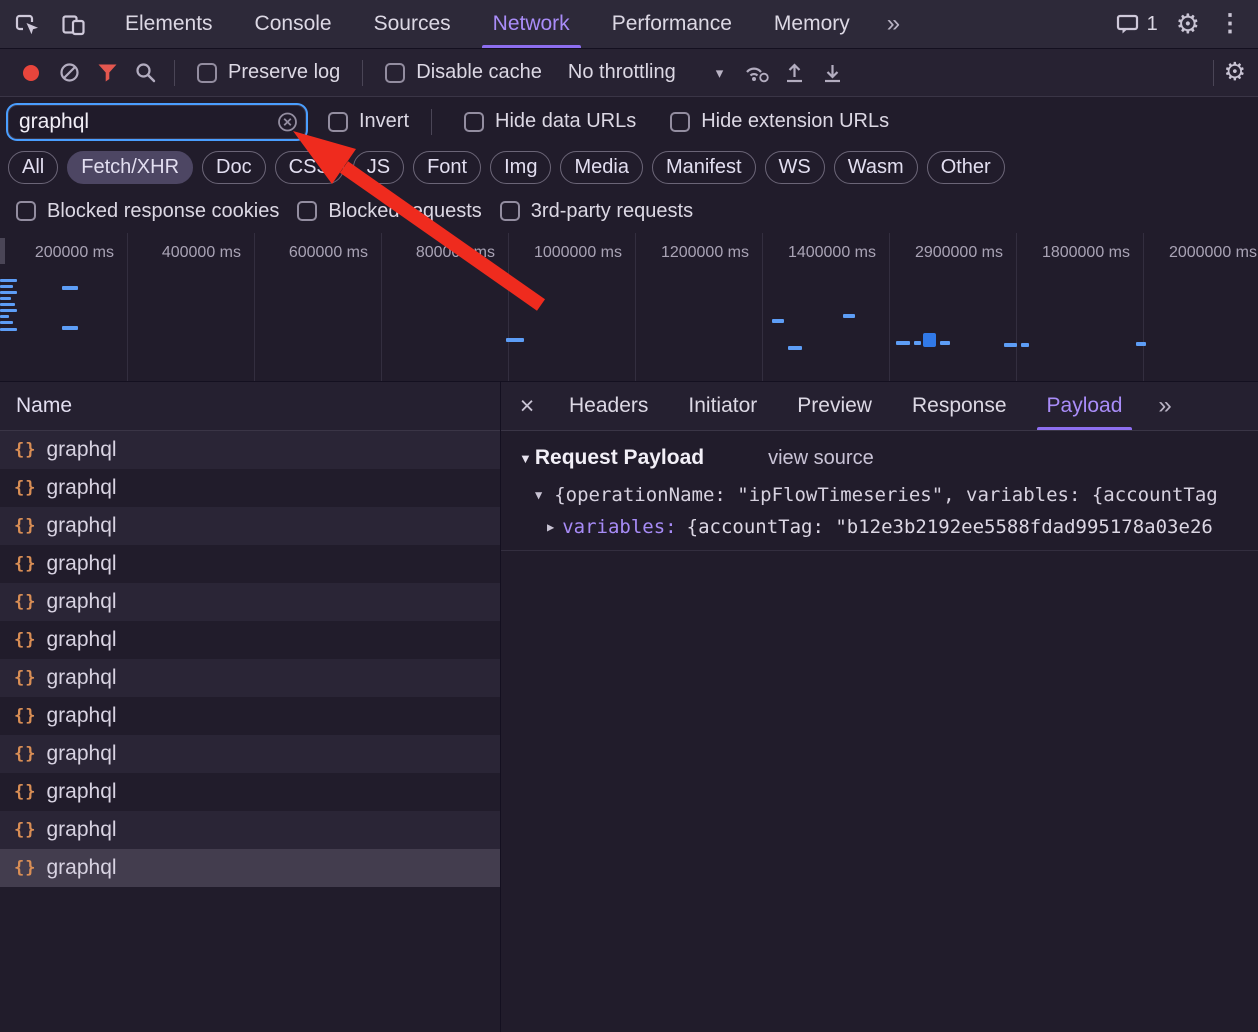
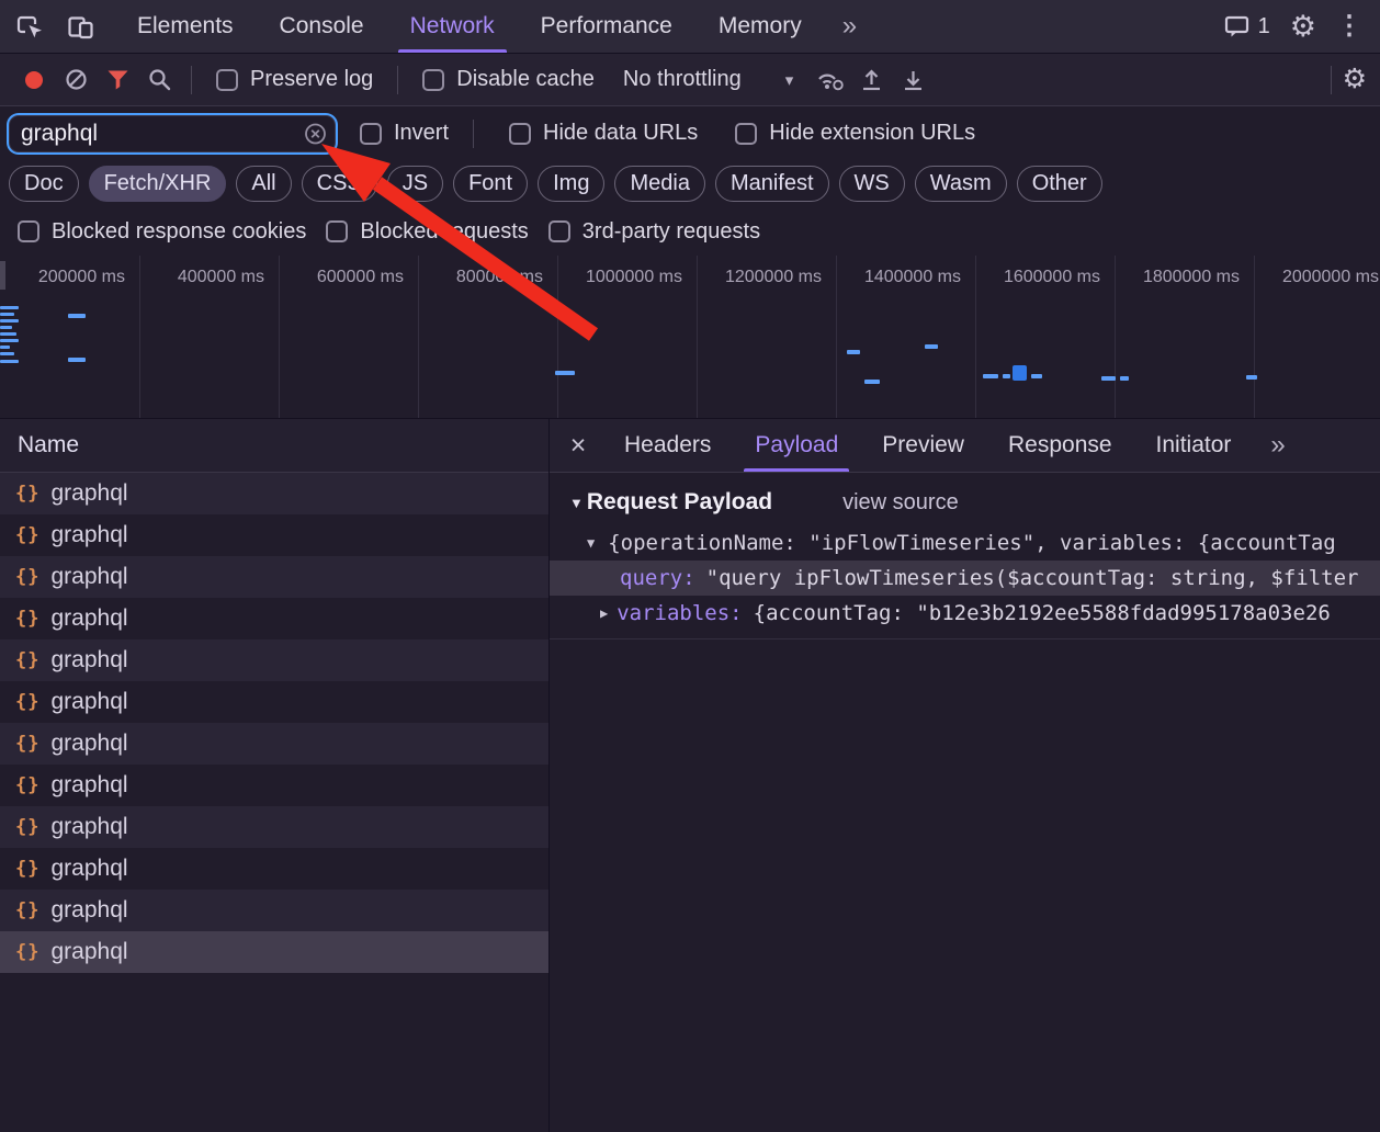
  Elements
  Console
- Sources
  Network
  Performance
  Memory
  »
  1
  ⚙
  ⋮
  Preserve log
  Disable cache
  No throttling
  ▾
  ⚙
  graphql
  Invert
  Hide data URLs
  Hide extension URLs
- All
+ Doc
  Fetch/XHR
- Doc
+ All
  JS
  Font
  Img
  Media
  Manifest
  WS
  Wasm
  Other
  Blocked response cookies
  Blockequests
  3rd-party requests
  200000 ms
  400000 ms
  600000 ms
  8000 ms
  1000000 ms
  1200000 ms
  1400000 ms
- 2900000 ms
+ 1600000 ms
  1800000 ms
  2000000 ms
  Name
  {}
  graphql
  {}
  graphql
  {}
  graphql
  {}
  graphql
  {}
  graphql
  {}
  graphql
  {}
  graphql
  {}
  graphql
  {}
  graphql
  {}
  graphql
  {}
  graphql
  {}
  graphql
  ×
  Headers
- Initiator
+ Payload
  Preview
  Response
- Payload
+ Initiator
  »
  ▼
  Request Payload
  view source
  ▼
  {operationName: "ipFlowTimeseries", variables: {accountTag
+ query:
+ "query ipFlowTimeseries($accountTag: string, $filter
  ▶
  variables:
  {accountTag: "b12e3b2192ee5588fdad995178a03e26
